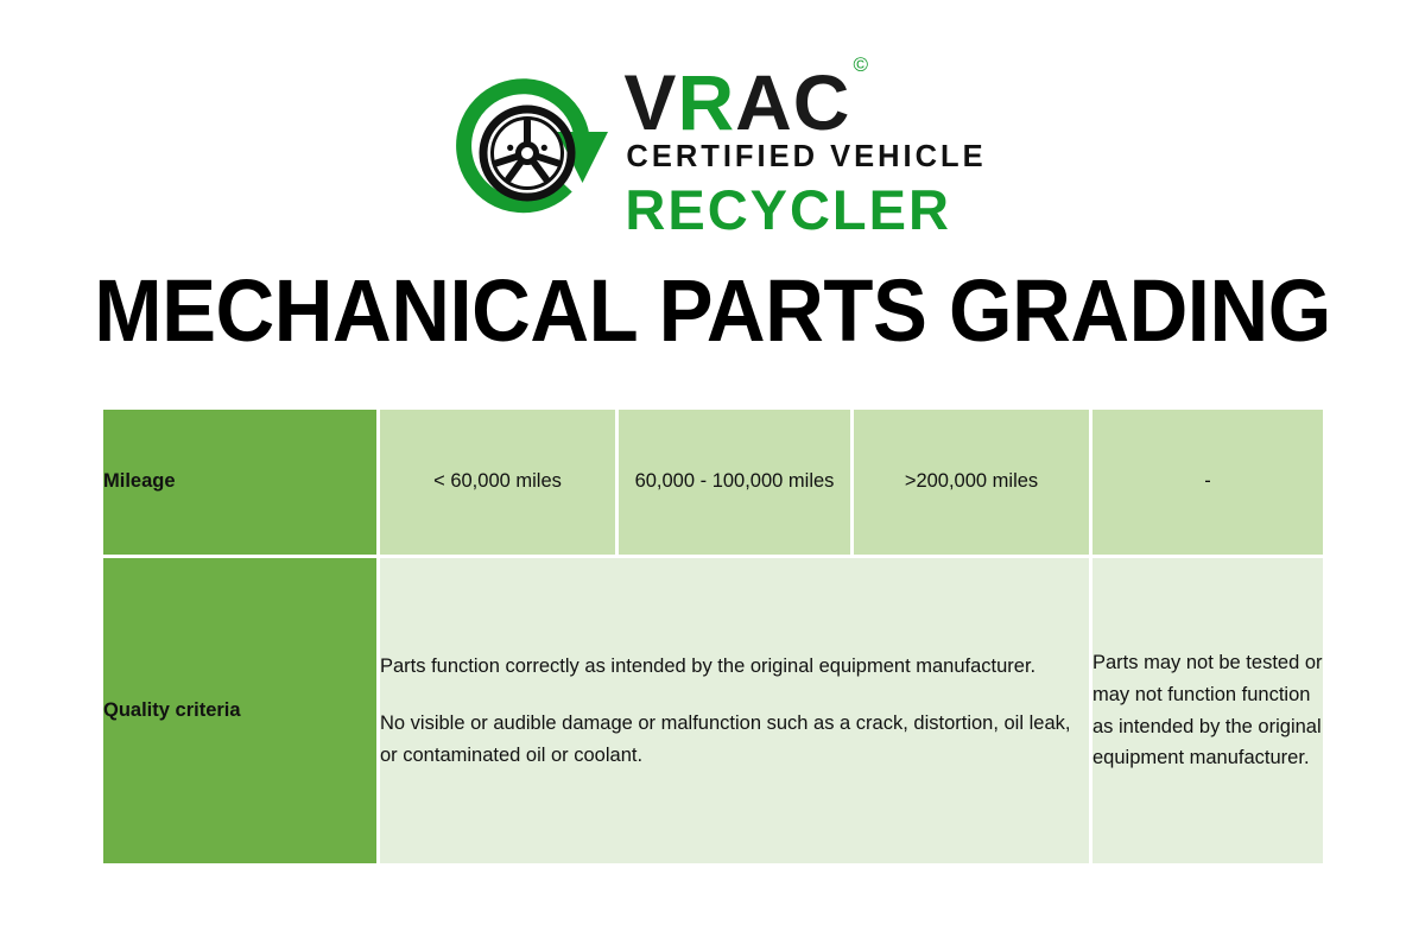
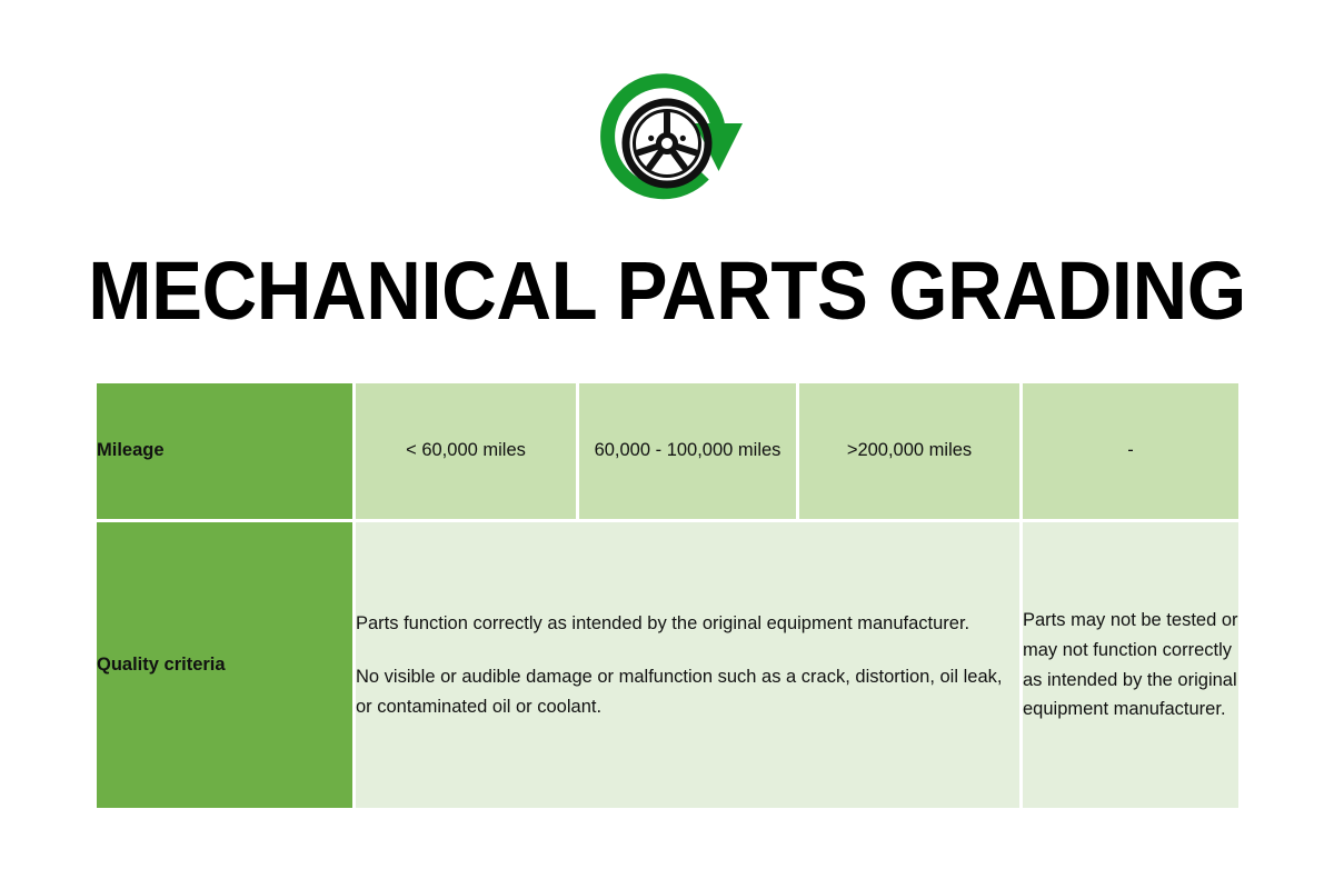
- VRAC©
- CERTIFIED VEHICLE
- RECYCLER
  MECHANICAL PARTS GRADING
  Mileage	< 60,000 miles	60,000 - 100,000 miles	>200,000 miles	-
- Quality criteria	Parts function correctly as intended by the original equipment manufacturer. No visible or audible damage or malfunction such as a crack, distortion, oil leak, or contaminated oil or coolant.	Parts may not be tested or may not function function as intended by the original equipment manufacturer.
+ Quality criteria	Parts function correctly as intended by the original equipment manufacturer. No visible or audible damage or malfunction such as a crack, distortion, oil leak, or contaminated oil or coolant.	Parts may not be tested or may not function correctly as intended by the original equipment manufacturer.
